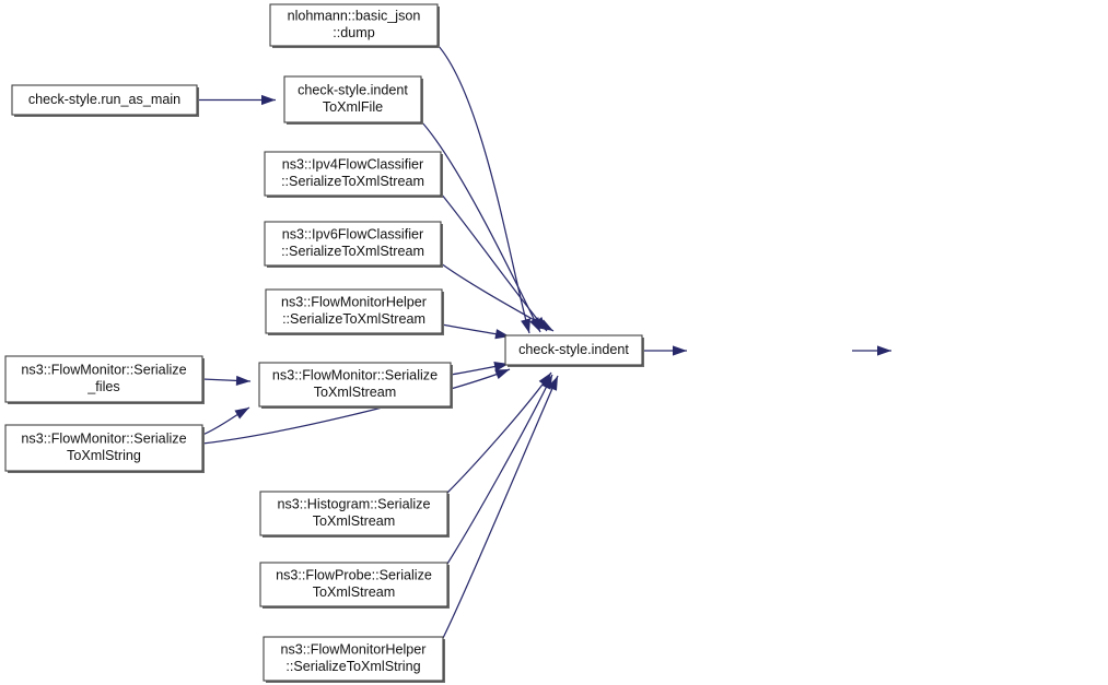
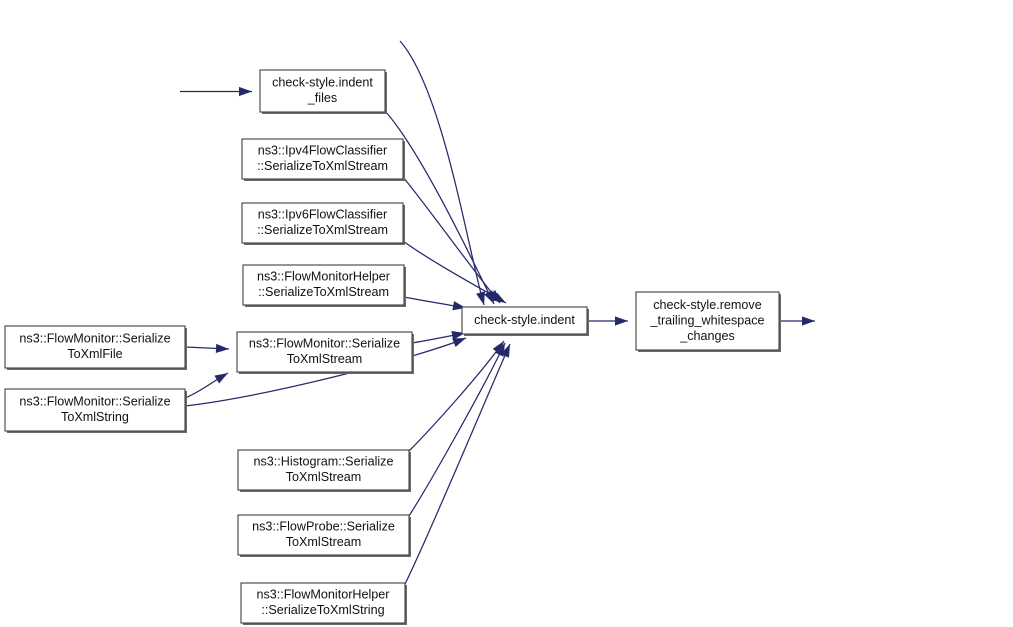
- nlohmann::basic_json
- ::dump
- check-style.run_as_main
  check-style.indent
- ToXmlFile
+ _files
  ns3::Ipv4FlowClassifier
  ::SerializeToXmlStream
  ns3::Ipv6FlowClassifier
  ::SerializeToXmlStream
  ns3::FlowMonitorHelper
  ::SerializeToXmlStream
  ns3::FlowMonitor::Serialize
- _files
+ ToXmlFile
  ns3::FlowMonitor::Serialize
  ToXmlStream
  ns3::FlowMonitor::Serialize
  ToXmlString
  ns3::Histogram::Serialize
  ToXmlStream
  ns3::FlowProbe::Serialize
  ToXmlStream
  ns3::FlowMonitorHelper
  ::SerializeToXmlString
  check-style.indent
+ check-style.remove
+ _trailing_whitespace
+ _changes
